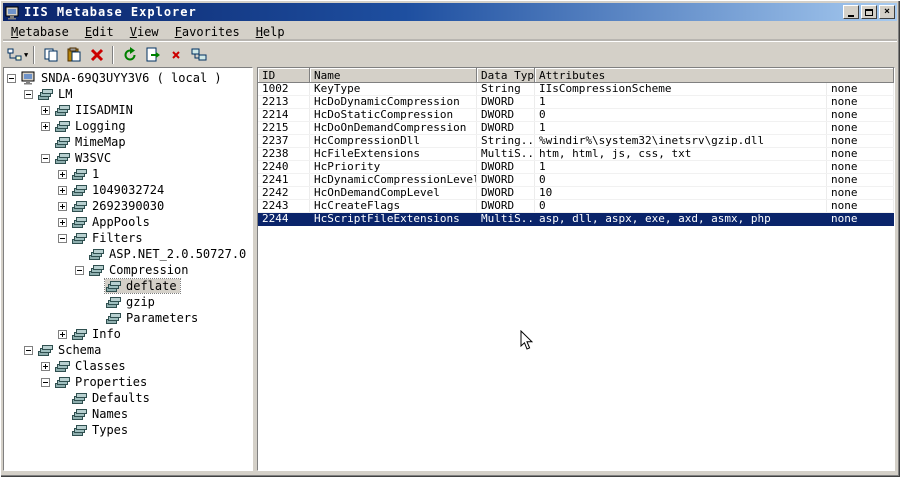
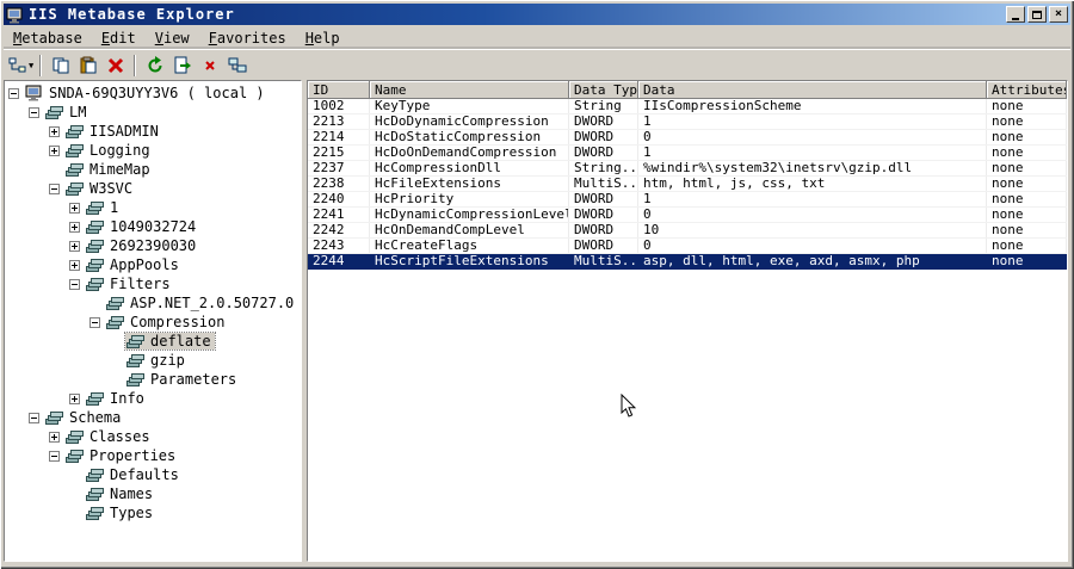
  IIS Metabase Explorer
  ×
  Metabase
  Edit
  View
  Favorites
  Help
  ▼
  SNDA-69Q3UYY3V6 ( local )
  LM
  IISADMIN
  Logging
  MimeMap
  W3SVC
  1
  1049032724
  2692390030
  AppPools
  Filters
  ASP.NET_2.0.50727.0
  Compression
  deflate
  gzip
  Parameters
  Info
  Schema
  Classes
  Properties
  Defaults
  Names
  Types
  ID
  Name
  Data Typ
+ Data
  Attributes
  1002
  KeyType
  String
  IIsCompressionScheme
  none
  2213
  HcDoDynamicCompression
  DWORD
  1
  none
  2214
  HcDoStaticCompression
  DWORD
  0
  none
  2215
  HcDoOnDemandCompression
  DWORD
  1
  none
  2237
  HcCompressionDll
  String..
  %windir%\system32\inetsrv\gzip.dll
  none
  2238
  HcFileExtensions
  MultiS..
  htm, html, js, css, txt
  none
  2240
  HcPriority
  DWORD
  1
  none
  2241
  HcDynamicCompressionLevel
  DWORD
  0
  none
  2242
  HcOnDemandCompLevel
  DWORD
  10
  none
  2243
  HcCreateFlags
  DWORD
  0
  none
  2244
  HcScriptFileExtensions
  MultiS..
- asp, dll, aspx, exe, axd, asmx, php
+ asp, dll, html, exe, axd, asmx, php
  none
